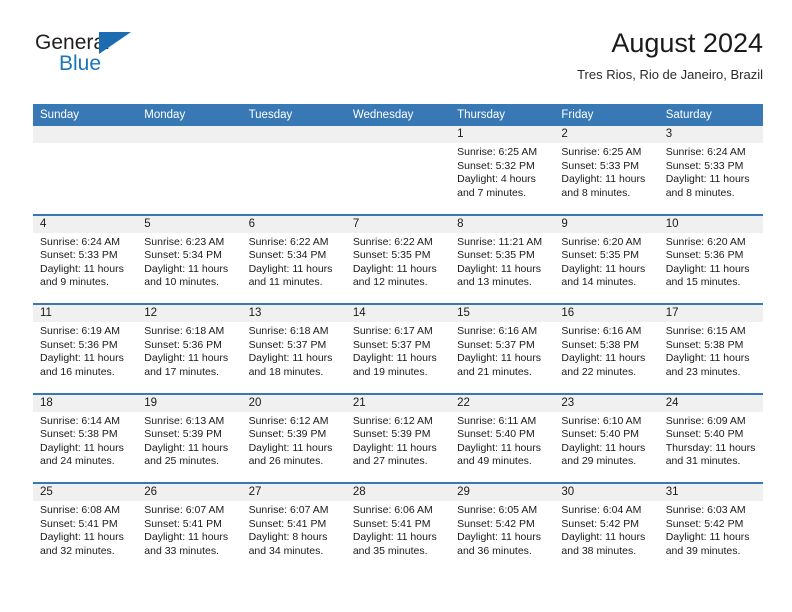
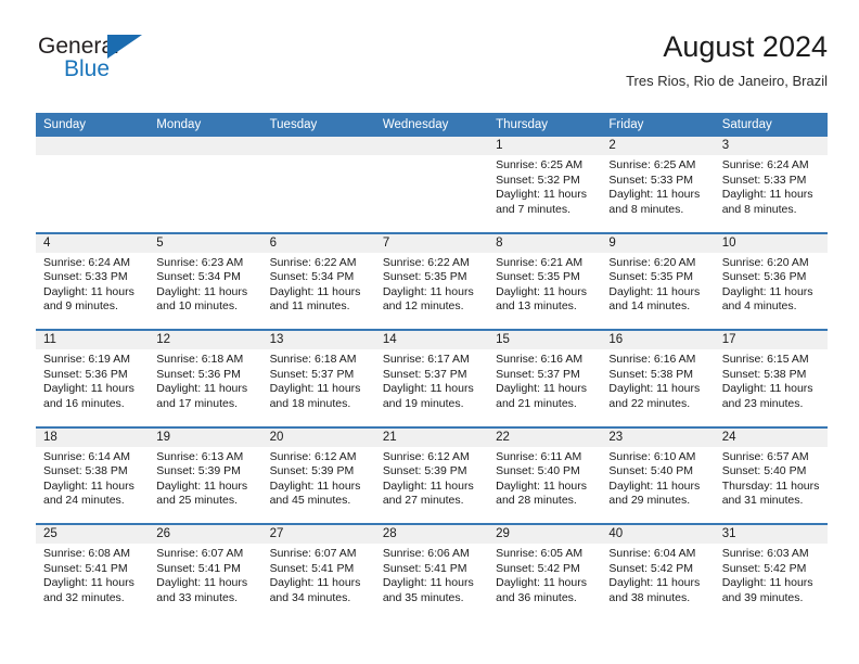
  General
  Blue
  August 2024
  Tres Rios, Rio de Janeiro, Brazil
  Sunday
  Monday
  Tuesday
  Wednesday
  Thursday
  Friday
  Saturday
  1
  Sunrise: 6:25 AM
  Sunset: 5:32 PM
- Daylight: 4 hours and 7 minutes.
+ Daylight: 11 hours and 7 minutes.
  2
  Sunrise: 6:25 AM
  Sunset: 5:33 PM
  Daylight: 11 hours and 8 minutes.
  3
  Sunrise: 6:24 AM
  Sunset: 5:33 PM
  Daylight: 11 hours and 8 minutes.
  4
  Sunrise: 6:24 AM
  Sunset: 5:33 PM
  Daylight: 11 hours and 9 minutes.
  5
  Sunrise: 6:23 AM
  Sunset: 5:34 PM
  Daylight: 11 hours and 10 minutes.
  6
  Sunrise: 6:22 AM
  Sunset: 5:34 PM
  Daylight: 11 hours and 11 minutes.
  7
  Sunrise: 6:22 AM
  Sunset: 5:35 PM
  Daylight: 11 hours and 12 minutes.
  8
- Sunrise: 11:21 AM
+ Sunrise: 6:21 AM
  Sunset: 5:35 PM
  Daylight: 11 hours and 13 minutes.
  9
  Sunrise: 6:20 AM
  Sunset: 5:35 PM
  Daylight: 11 hours and 14 minutes.
  10
  Sunrise: 6:20 AM
  Sunset: 5:36 PM
- Daylight: 11 hours and 15 minutes.
+ Daylight: 11 hours and 4 minutes.
  11
  Sunrise: 6:19 AM
  Sunset: 5:36 PM
  Daylight: 11 hours and 16 minutes.
  12
  Sunrise: 6:18 AM
  Sunset: 5:36 PM
  Daylight: 11 hours and 17 minutes.
  13
  Sunrise: 6:18 AM
  Sunset: 5:37 PM
  Daylight: 11 hours and 18 minutes.
  14
  Sunrise: 6:17 AM
  Sunset: 5:37 PM
  Daylight: 11 hours and 19 minutes.
  15
  Sunrise: 6:16 AM
  Sunset: 5:37 PM
  Daylight: 11 hours and 21 minutes.
  16
  Sunrise: 6:16 AM
  Sunset: 5:38 PM
  Daylight: 11 hours and 22 minutes.
  17
  Sunrise: 6:15 AM
  Sunset: 5:38 PM
  Daylight: 11 hours and 23 minutes.
  18
  Sunrise: 6:14 AM
  Sunset: 5:38 PM
  Daylight: 11 hours and 24 minutes.
  19
  Sunrise: 6:13 AM
  Sunset: 5:39 PM
  Daylight: 11 hours and 25 minutes.
  20
  Sunrise: 6:12 AM
  Sunset: 5:39 PM
- Daylight: 11 hours and 26 minutes.
+ Daylight: 11 hours and 45 minutes.
  21
  Sunrise: 6:12 AM
  Sunset: 5:39 PM
  Daylight: 11 hours and 27 minutes.
  22
  Sunrise: 6:11 AM
  Sunset: 5:40 PM
- Daylight: 11 hours and 49 minutes.
+ Daylight: 11 hours and 28 minutes.
  23
  Sunrise: 6:10 AM
  Sunset: 5:40 PM
  Daylight: 11 hours and 29 minutes.
  24
- Sunrise: 6:09 AM
+ Sunrise: 6:57 AM
  Sunset: 5:40 PM
  Thursday: 11 hours and 31 minutes.
  25
  Sunrise: 6:08 AM
  Sunset: 5:41 PM
  Daylight: 11 hours and 32 minutes.
  26
  Sunrise: 6:07 AM
  Sunset: 5:41 PM
  Daylight: 11 hours and 33 minutes.
  27
  Sunrise: 6:07 AM
  Sunset: 5:41 PM
- Daylight: 8 hours and 34 minutes.
+ Daylight: 11 hours and 34 minutes.
  28
  Sunrise: 6:06 AM
  Sunset: 5:41 PM
  Daylight: 11 hours and 35 minutes.
  29
  Sunrise: 6:05 AM
  Sunset: 5:42 PM
  Daylight: 11 hours and 36 minutes.
- 30
+ 40
  Sunrise: 6:04 AM
  Sunset: 5:42 PM
  Daylight: 11 hours and 38 minutes.
  31
  Sunrise: 6:03 AM
  Sunset: 5:42 PM
  Daylight: 11 hours and 39 minutes.
